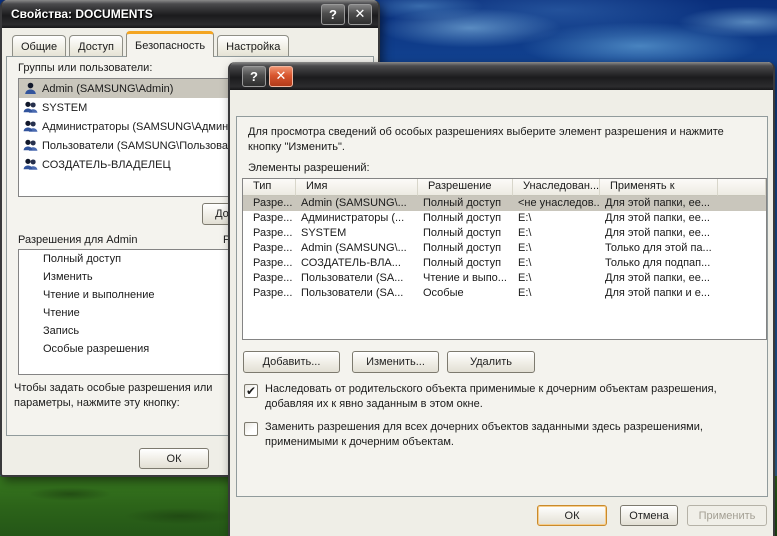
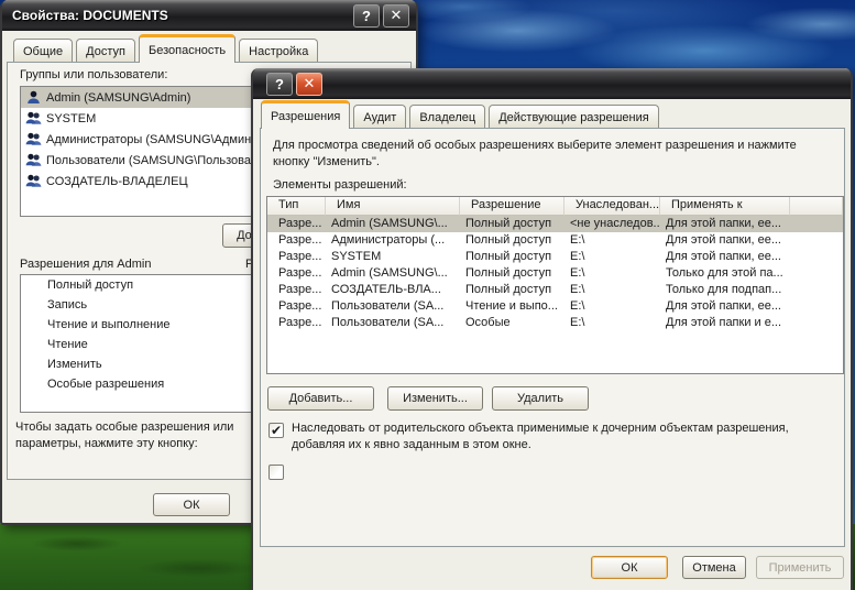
  Свойства: DOCUMENTS
  ?
  ✕
  Общие
  Доступ
  Безопасность
  Настройка
  Группы или пользователи:
  Admin (SAMSUNG\Admin)
  SYSTEM
  Администраторы (SAMSUNG\Админ
  Пользователи (SAMSUNG\Пользова
  СОЗДАТЕЛЬ-ВЛАДЕЛЕЦ
  Разрешения для Admin
  Полный доступ
- Изменить
+ Запись
  Чтение и выполнение
  Чтение
- Запись
+ Изменить
  Особые разрешения
  Чтобы задать особые разрешения или параметры, нажмите эту кнопку:
  ОК
  ?
  ✕
+ Разрешения
+ Аудит
+ Владелец
+ Действующие разрешения
  Для просмотра сведений об особых разрешениях выберите элемент разрешения и нажмите кнопку "Изменить".
  Элементы разрешений:
  Тип
  Имя
  Разрешение
  Унаследован...
  Применять к
  Разре...
  Admin (SAMSUNG\...
  Полный доступ
  <не унаследов..
  Для этой папки, ее...
  Разре...
  Администраторы (...
  Полный доступ
  E:\
  Для этой папки, ее...
  Разре...
  SYSTEM
  Полный доступ
  E:\
  Для этой папки, ее...
  Разре...
  Admin (SAMSUNG\...
  Полный доступ
  E:\
  Только для этой па...
  Разре...
  СОЗДАТЕЛЬ-ВЛА...
  Полный доступ
  E:\
  Только для подпап...
  Разре...
  Пользователи (SA...
  Чтение и выпо...
  E:\
  Для этой папки, ее...
  Разре...
  Пользователи (SA...
  Особые
  E:\
  Для этой папки и е...
  Добавить...
  Изменить...
  Удалить
  ✔
  Наследовать от родительского объекта применимые к дочерним объектам разрешения, добавляя их к явно заданным в этом окне.
- Заменить разрешения для всех дочерних объектов заданными здесь разрешениями, применимыми к дочерним объектам.
  ОК
  Отмена
  Применить
